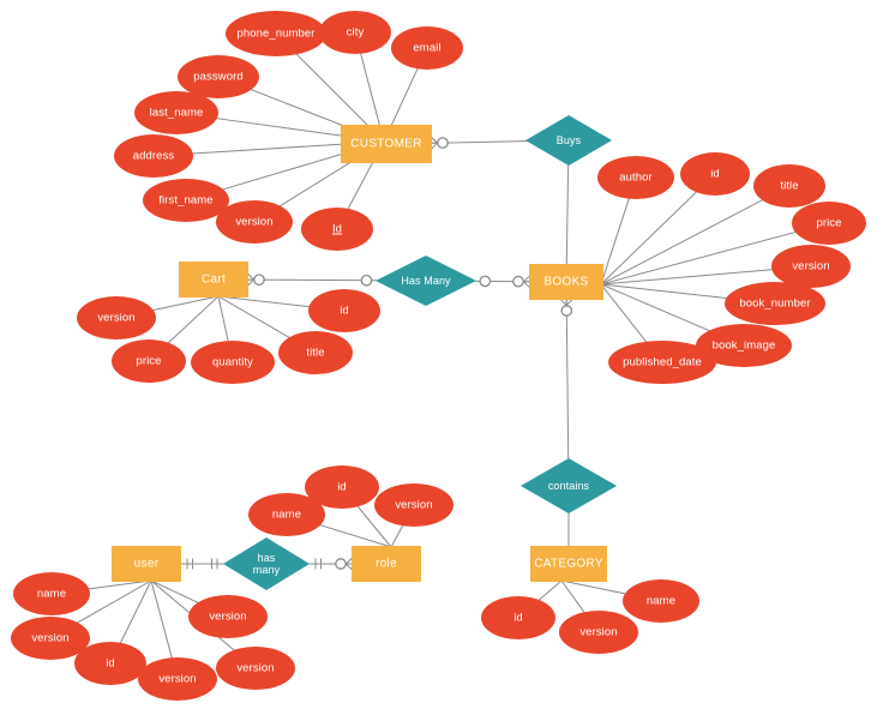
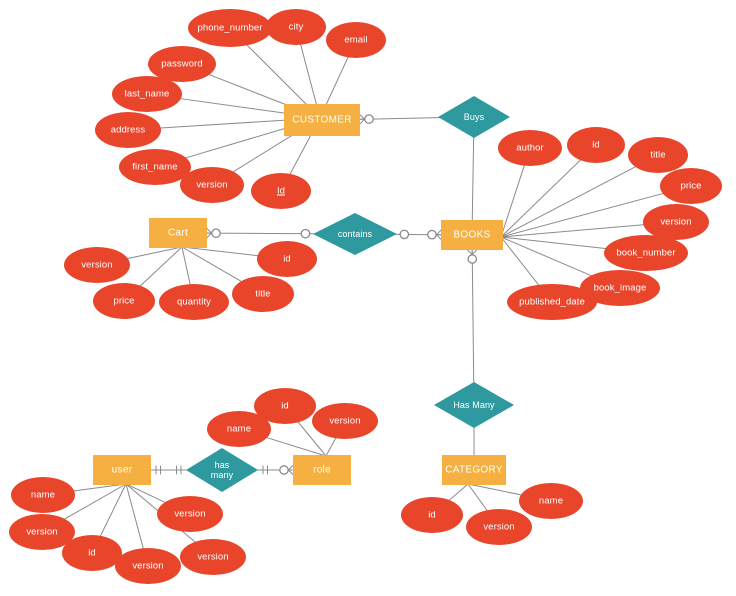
  phone_number
  city
  email
  password
  last_name
  address
  first_name
  version
  Id
  author
  id
  title
  price
  version
  book_number
  book_image
  published_date
  version
  price
  quantity
  title
  id
  name
  version
  id
  version
  version
  version
  name
  id
  version
  id
  version
  name
  Buys
- Has Many
+ contains
  has
  many
- contains
+ Has Many
  CUSTOMER
  Cart
  BOOKS
  user
  role
  CATEGORY
